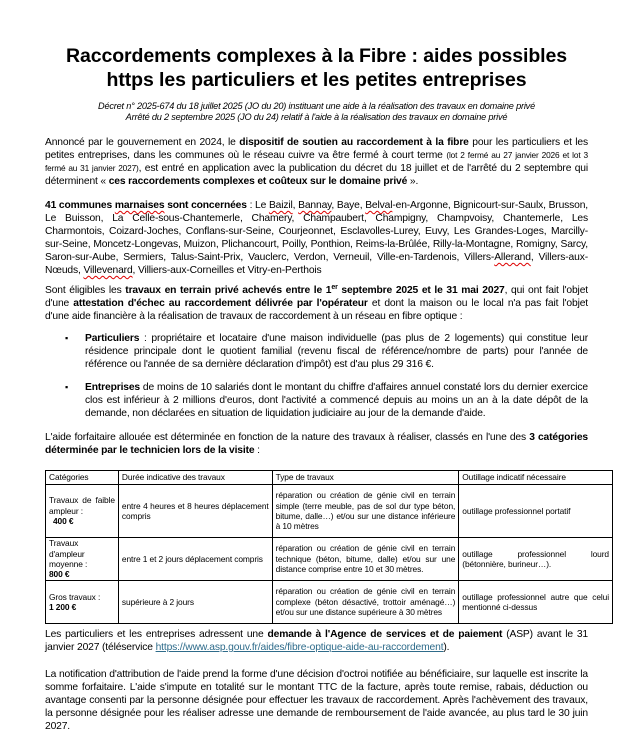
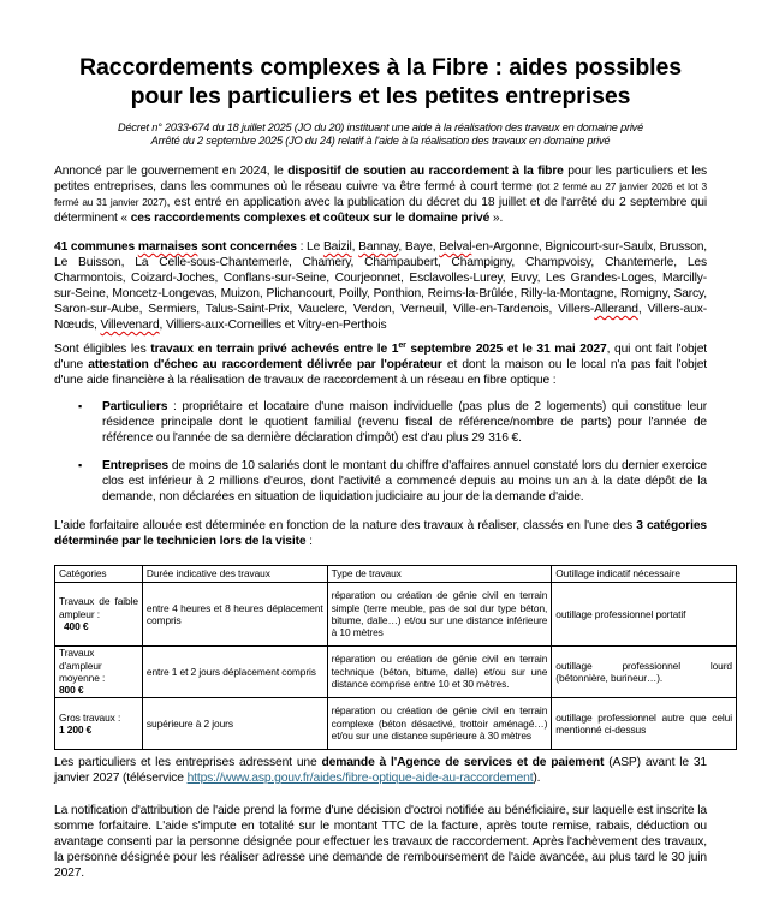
  Raccordements complexes à la Fibre : aides possibles
- https les particuliers et les petites entreprises
+ pour les particuliers et les petites entreprises
- Décret n° 2025-674 du 18 juillet 2025 (JO du 20) instituant une aide à la réalisation des travaux en domaine privé
+ Décret n° 2033-674 du 18 juillet 2025 (JO du 20) instituant une aide à la réalisation des travaux en domaine privé
  Arrêté du 2 septembre 2025 (JO du 24) relatif à l'aide à la réalisation des travaux en domaine privé
  Annoncé par le gouvernement en 2024, le dispositif de soutien au raccordement à la fibre pour les particuliers et les petites entreprises, dans les communes où le réseau cuivre va être fermé à court terme (lot 2 fermé au 27 janvier 2026 et lot 3 fermé au 31 janvier 2027), est entré en application avec la publication du décret du 18 juillet et de l'arrêté du 2 septembre qui déterminent « ces raccordements complexes et coûteux sur le domaine privé ».
  41 communes marnaises sont concernées : Le Baizil, Bannay, Baye, Belval-en-Argonne, Bignicourt-sur-Saulx, Brusson, Le Buisson, La Celle-sous-Chantemerle, Chamery, Champaubert, Champigny, Champvoisy, Chantemerle, Les Charmontois, Coizard-Joches, Conflans-sur-Seine, Courjeonnet, Esclavolles-Lurey, Euvy, Les Grandes-Loges, Marcilly-sur-Seine, Moncetz-Longevas, Muizon, Plichancourt, Poilly, Ponthion, Reims-la-Brûlée, Rilly-la-Montagne, Romigny, Sarcy, Saron-sur-Aube, Sermiers, Talus-Saint-Prix, Vauclerc, Verdon, Verneuil, Ville-en-Tardenois, Villers-Allerand, Villers-aux-Nœuds, Villevenard, Villiers-aux-Corneilles et Vitry-en-Perthois
  Sont éligibles les travaux en terrain privé achevés entre le 1 septembre 2025 et le 31 mai 2027, qui ont fait l'objet d'une attestation d'échec au raccordement délivrée par l'opérateur et dont la maison ou le local n'a pas fait l'objet d'une aide financière à la réalisation de travaux de raccordement à un réseau en fibre optique :
  ▪
  Particuliers : propriétaire et locataire d'une maison individuelle (pas plus de 2 logements) qui constitue leur résidence principale dont le quotient familial (revenu fiscal de référence/nombre de parts) pour l'année de référence ou l'année de sa dernière déclaration d'impôt) est d'au plus 29 316 €.
  ▪
  Entreprises de moins de 10 salariés dont le montant du chiffre d'affaires annuel constaté lors du dernier exercice clos est inférieur à 2 millions d'euros, dont l'activité a commencé depuis au moins un an à la date dépôt de la demande, non déclarées en situation de liquidation judiciaire au jour de la demande d'aide.
  L'aide forfaitaire allouée est déterminée en fonction de la nature des travaux à réaliser, classés en l'une des 3 catégories déterminée par le technicien lors de la visite :
  Catégories	Durée indicative des travaux	Type de travaux	Outillage indicatif nécessaire
  Travaux de faible ampleur :400 €	entre 4 heures et 8 heures déplacement compris	réparation ou création de génie civil en terrain simple (terre meuble, pas de sol dur type béton, bitume, dalle…) et/ou sur une distance inférieure à 10 mètres	outillage professionnel portatif
  Travaux d'ampleur moyenne :800 €	entre 1 et 2 jours déplacement compris	réparation ou création de génie civil en terrain technique (béton, bitume, dalle) et/ou sur une distance comprise entre 10 et 30 mètres.	outillage professionnel lourd (bétonnière, burineur…).
  Gros travaux :1 200 €	supérieure à 2 jours	réparation ou création de génie civil en terrain complexe (béton désactivé, trottoir aménagé…) et/ou sur une distance supérieure à 30 mètres	outillage professionnel autre que celui mentionné ci-dessus
  Les particuliers et les entreprises adressent une demande à l'Agence de services et de paiement (ASP) avant le 31 janvier 2027 (téléservice https://www.asp.gouv.fr/aides/fibre-optique-aide-au-raccordement).
  La notification d'attribution de l'aide prend la forme d'une décision d'octroi notifiée au bénéficiaire, sur laquelle est inscrite la somme forfaitaire. L'aide s'impute en totalité sur le montant TTC de la facture, après toute remise, rabais, déduction ou avantage consenti par la personne désignée pour effectuer les travaux de raccordement. Après l'achèvement des travaux, la personne désignée pour les réaliser adresse une demande de remboursement de l'aide avancée, au plus tard le 30 juin 2027.
